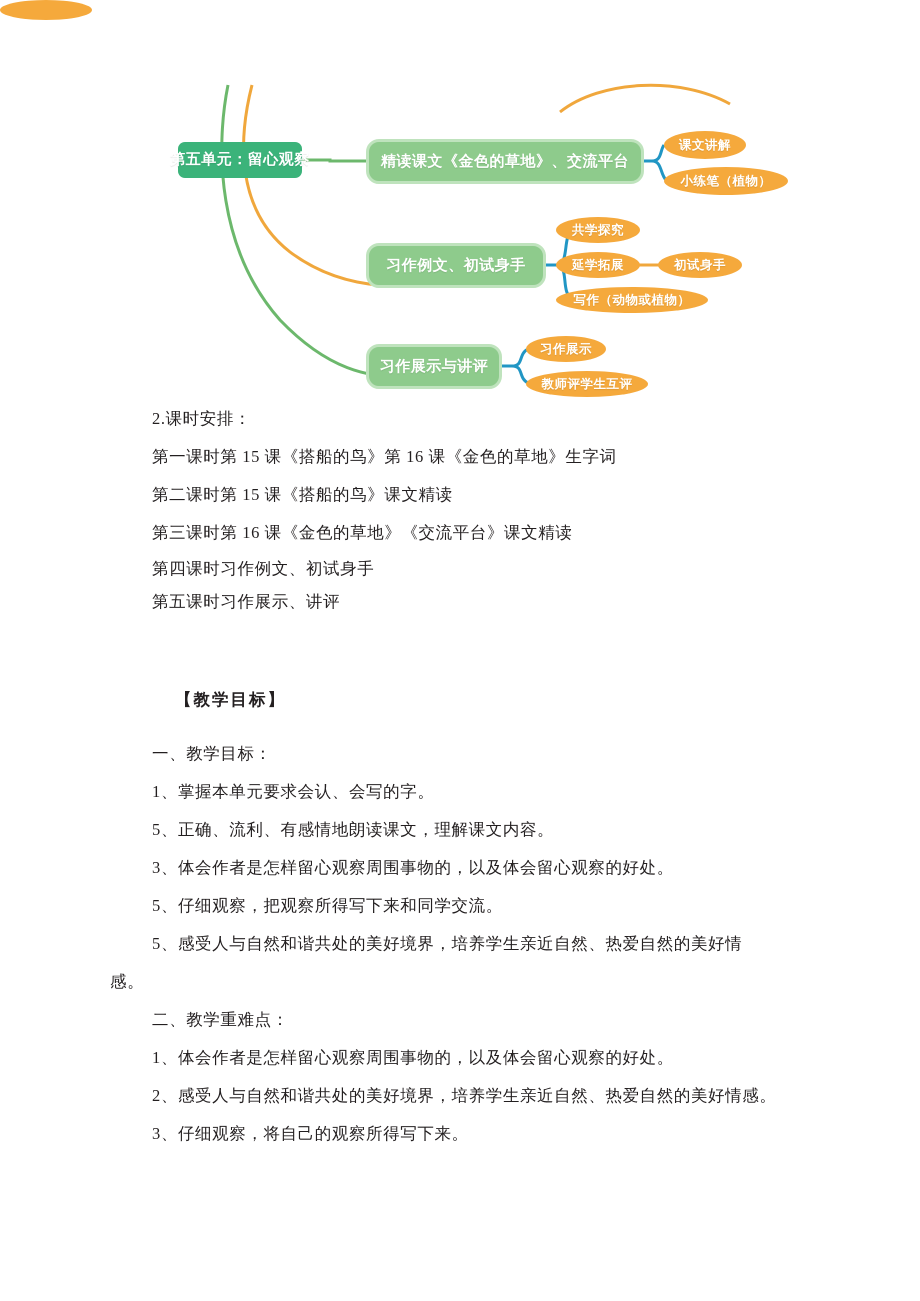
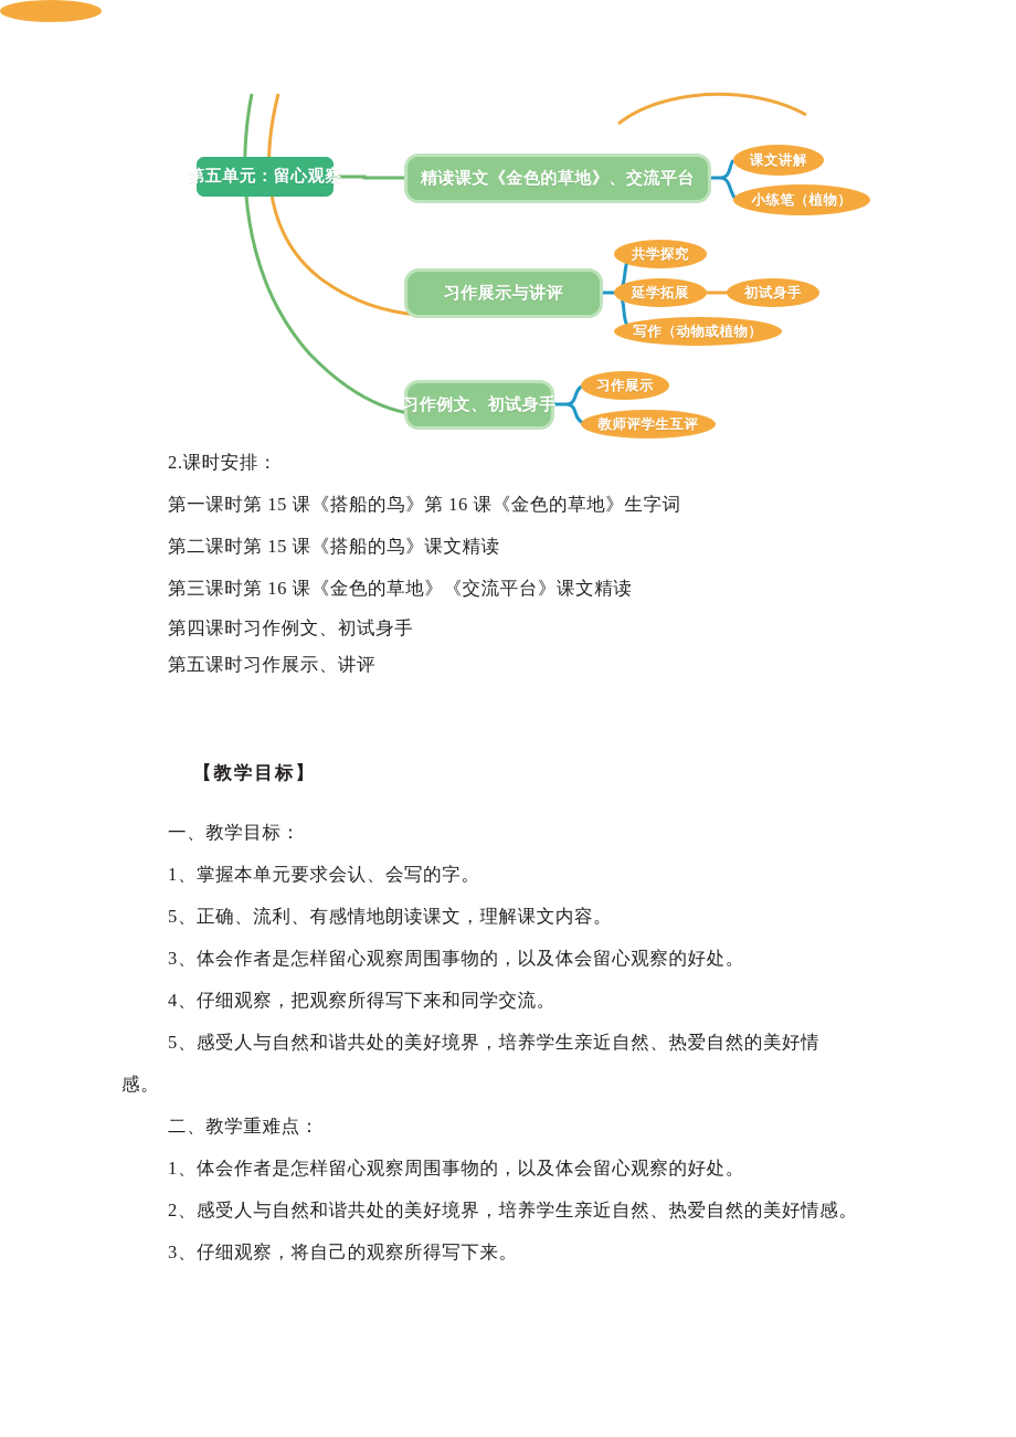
  第五单元：留心观察
  精读课文《金色的草地》、交流平台
  课文讲解
  小练笔（植物）
- 习作例文、初试身手
+ 习作展示与讲评
  共学探究
  延学拓展
  初试身手
  写作（动物或植物）
- 习作展示与讲评
+ 习作例文、初试身手
  习作展示
  教师评学生互评
  2.课时安排：
  第一课时第 15 课《搭船的鸟》第 16 课《金色的草地》生字词
  第二课时第 15 课《搭船的鸟》课文精读
  第三课时第 16 课《金色的草地》《交流平台》课文精读
  第四课时习作例文、初试身手
  第五课时习作展示、讲评
  【教学目标】
  一、教学目标：
  1、掌握本单元要求会认、会写的字。
  5、正确、流利、有感情地朗读课文，理解课文内容。
  3、体会作者是怎样留心观察周围事物的，以及体会留心观察的好处。
- 5、仔细观察，把观察所得写下来和同学交流。
+ 4、仔细观察，把观察所得写下来和同学交流。
  5、感受人与自然和谐共处的美好境界，培养学生亲近自然、热爱自然的美好情
  感。
  二、教学重难点：
  1、体会作者是怎样留心观察周围事物的，以及体会留心观察的好处。
  2、感受人与自然和谐共处的美好境界，培养学生亲近自然、热爱自然的美好情感。
  3、仔细观察，将自己的观察所得写下来。
